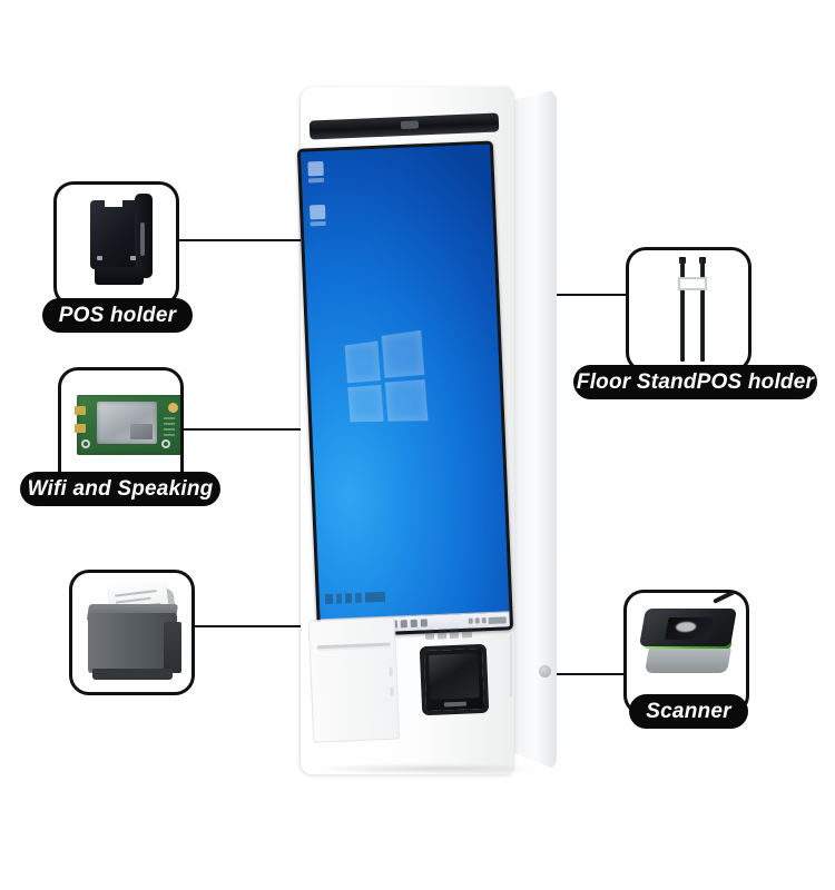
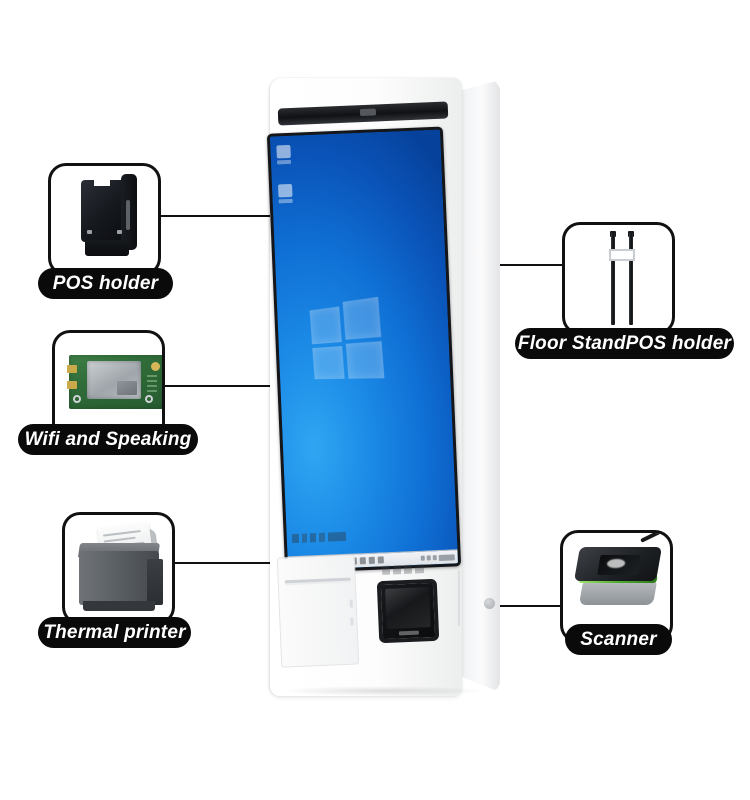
  POS holder
  Wifi and Speaking
+ Thermal printer
  Floor StandPOS holder
  Scanner
